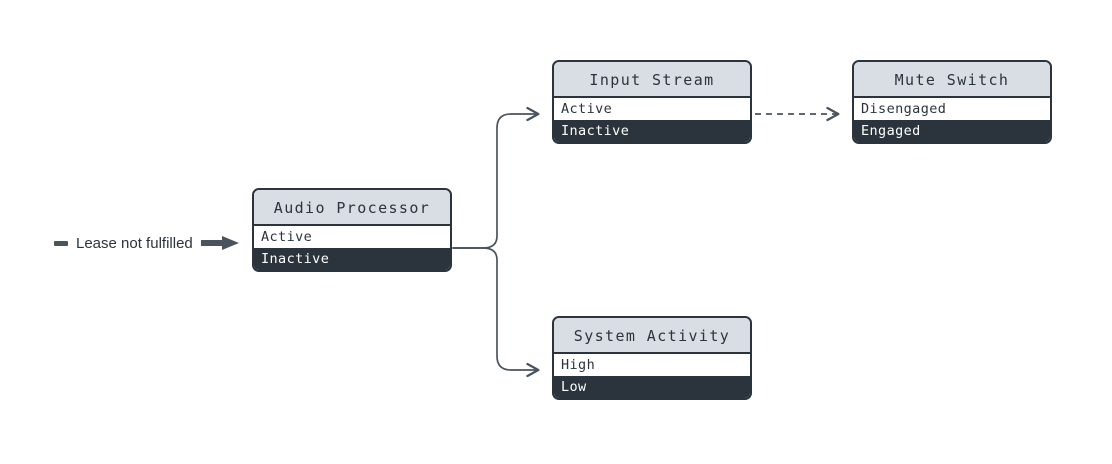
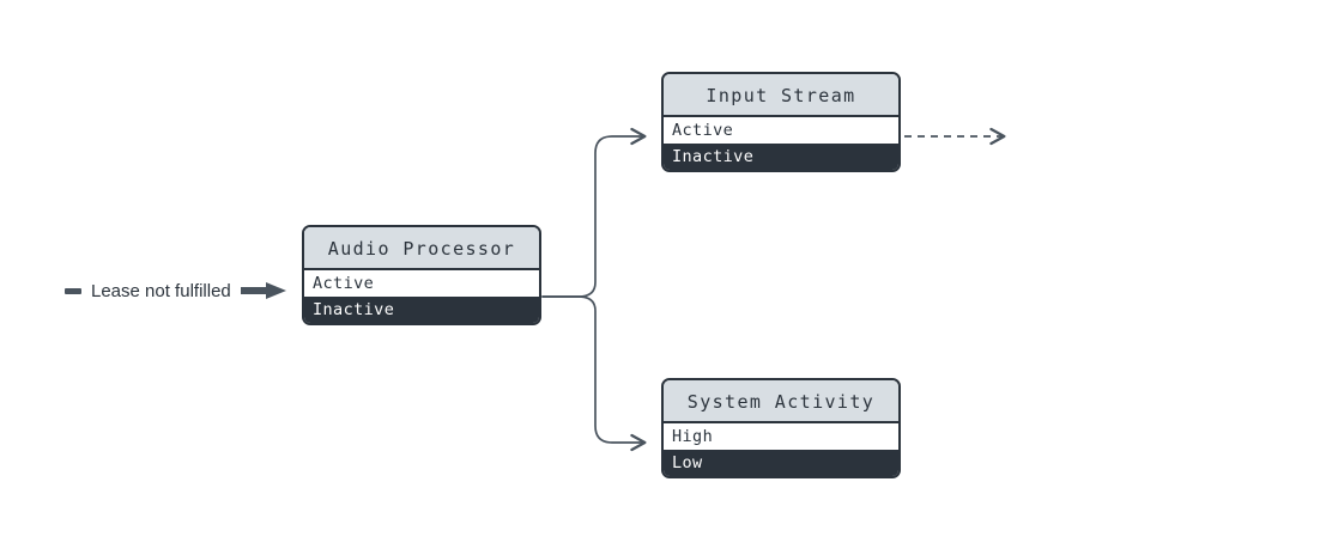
  Lease not fulfilled
  Audio Processor
  Active
  Inactive
  Input Stream
  Active
  Inactive
- Mute Switch
- Disengaged
- Engaged
  System Activity
  High
  Low
